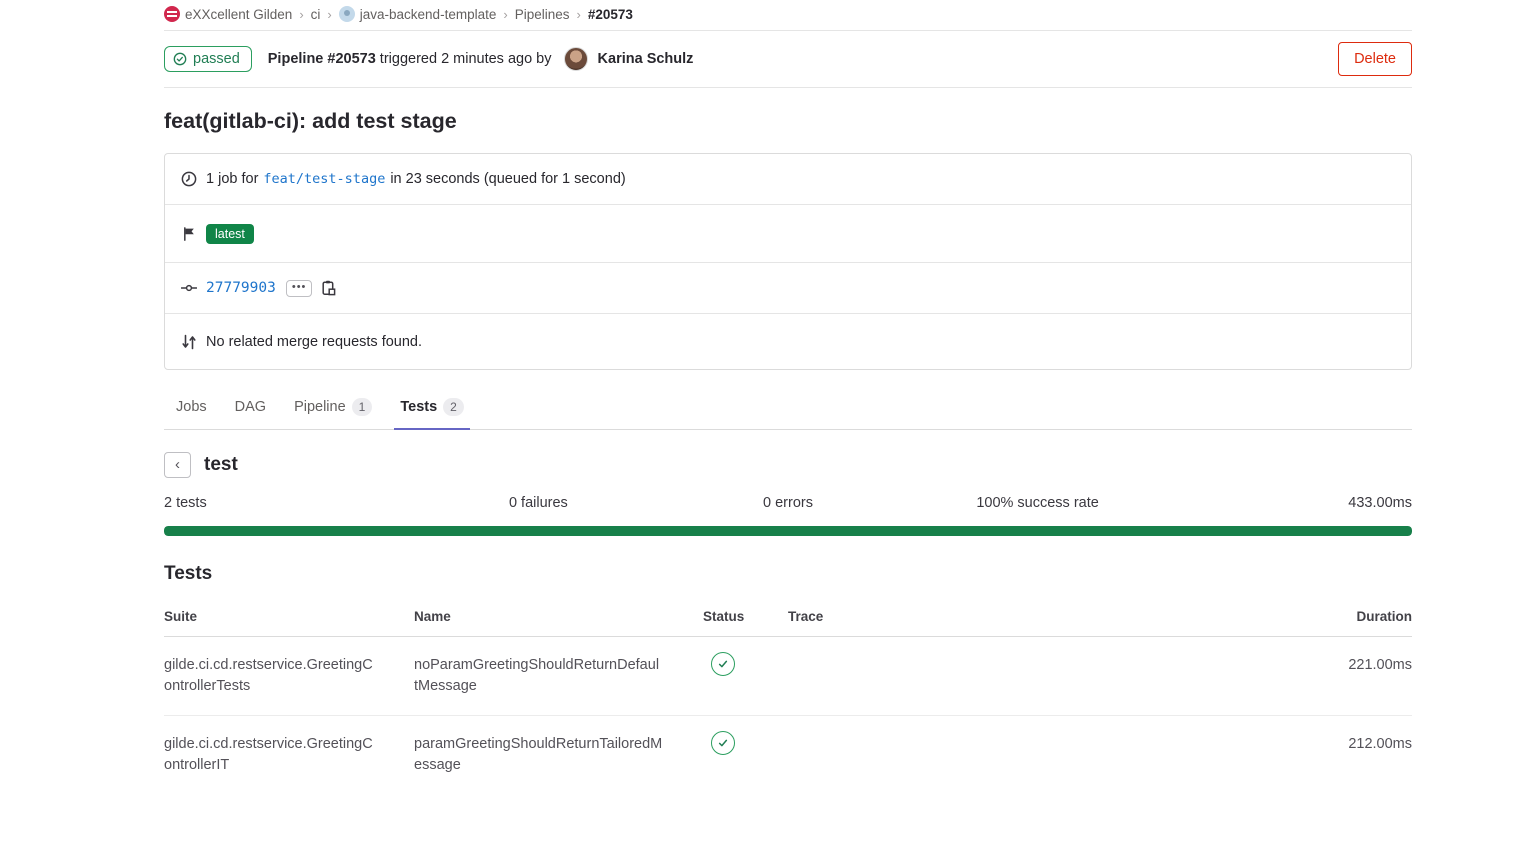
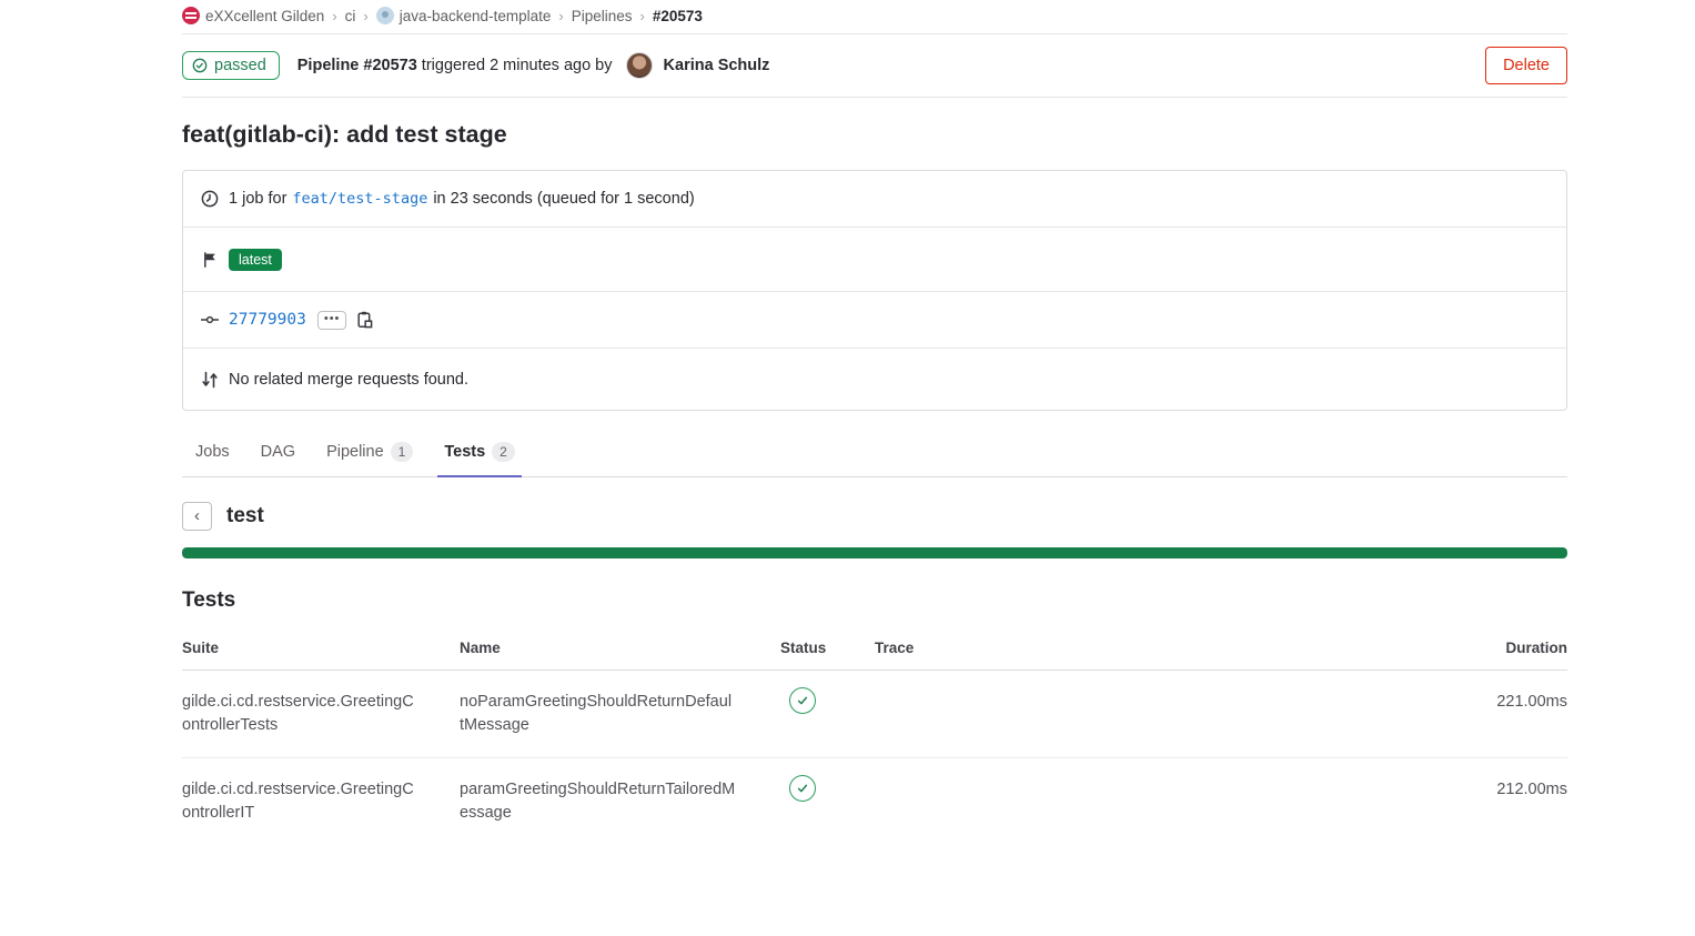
  eXXcellent Gilden
  ›
  ci
  ›
  java-backend-template
  ›
  Pipelines
  ›
  #20573
  passed
  Pipeline #20573
  triggered 2 minutes ago by
  Karina Schulz
  Delete
  feat(gitlab-ci): add test stage
  1 job for
  feat/test-stage
  in 23 seconds (queued for 1 second)
  latest
  27779903
  •••
  No related merge requests found.
  Jobs
  DAG
  Pipeline
  1
  Tests
  2
  ‹
  test
- 2 tests
- 0 failures
- 0 errors
- 100% success rate
- 433.00ms
  Tests
  Suite
  Name
  Status
  Trace
  Duration
  gilde.ci.cd.restservice.GreetingControllerTests
  noParamGreetingShouldReturnDefaultMessage
  221.00ms
  gilde.ci.cd.restservice.GreetingControllerIT
  paramGreetingShouldReturnTailoredMessage
  212.00ms
